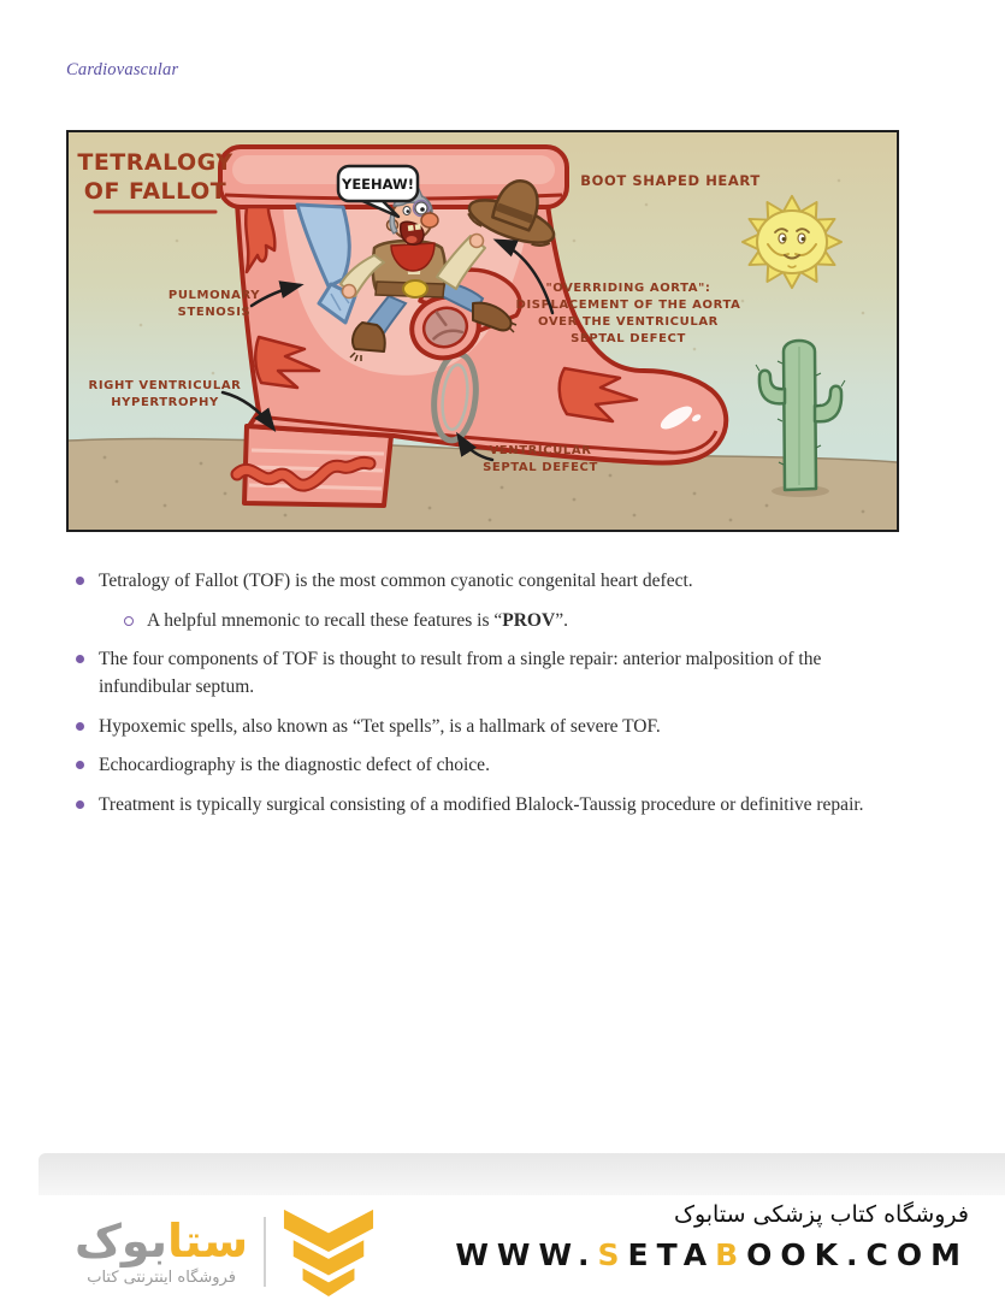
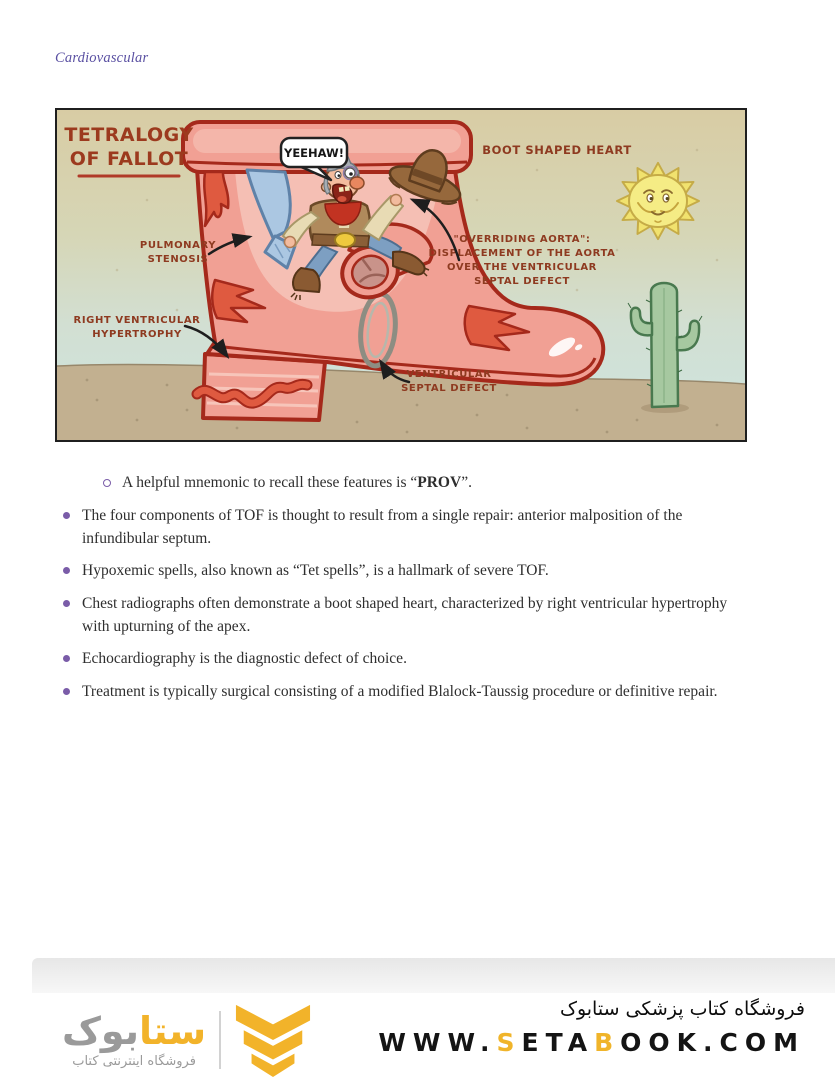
  Cardiovascular
  YEEHAW!
  TETRALOGY
  OF FALLOT
  BOOT SHAPED HEART
  PULMONARY
  STENOSIS
  RIGHT VENTRICULAR
  HYPERTROPHY
  "OVERRIDING AORTA":
  DISPLACEMENT OF THE AORTA
  OVER THE VENTRICULAR
  SEPTAL DEFECT
  VENTRICULAR
  SEPTAL DEFECT
- Tetralogy of Fallot (TOF) is the most common cyanotic congenital heart defect.
  A helpful mnemonic to recall these features is “PROV”.
  The four components of TOF is thought to result from a single repair: anterior malposition of the infundibular septum.
  Hypoxemic spells, also known as “Tet spells”, is a hallmark of severe TOF.
+ Chest radiographs often demonstrate a boot shaped heart, characterized by right ventricular hypertrophy with upturning of the apex.
  Echocardiography is the diagnostic defect of choice.
  Treatment is typically surgical consisting of a modified Blalock-Taussig procedure or definitive repair.
  ستابوک
  فروشگاه اینترنتی کتاب
  فروشگاه کتاب پزشکی ستابوک
  WWW.SETABOOK.COM
